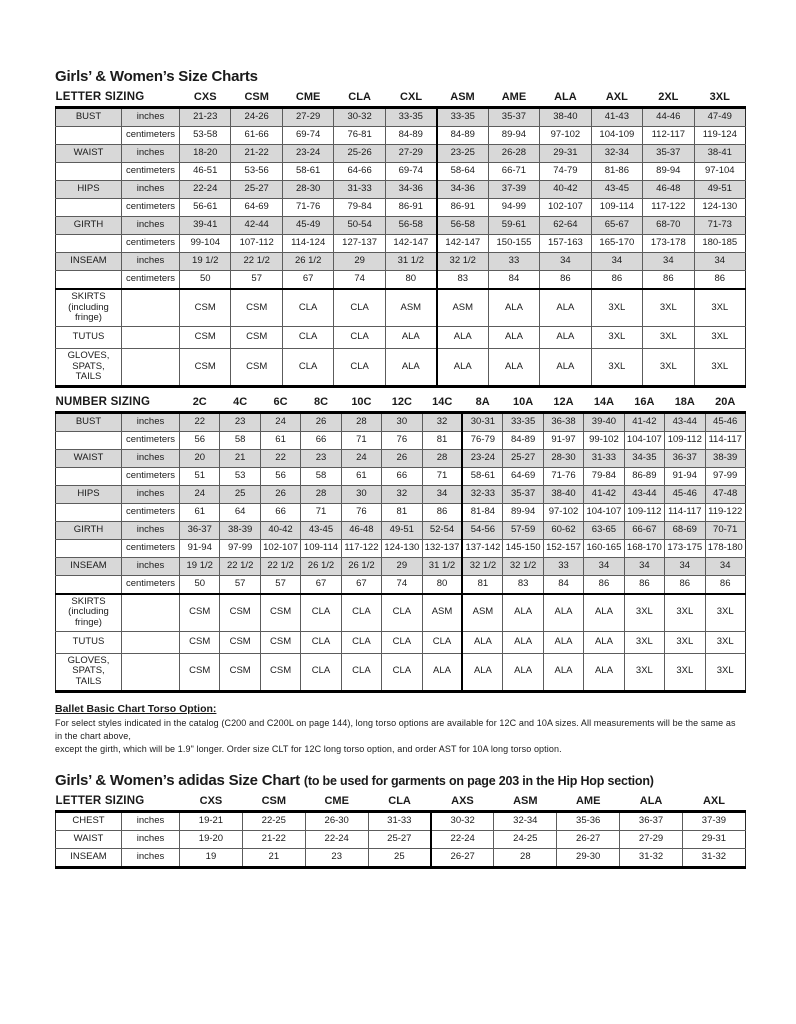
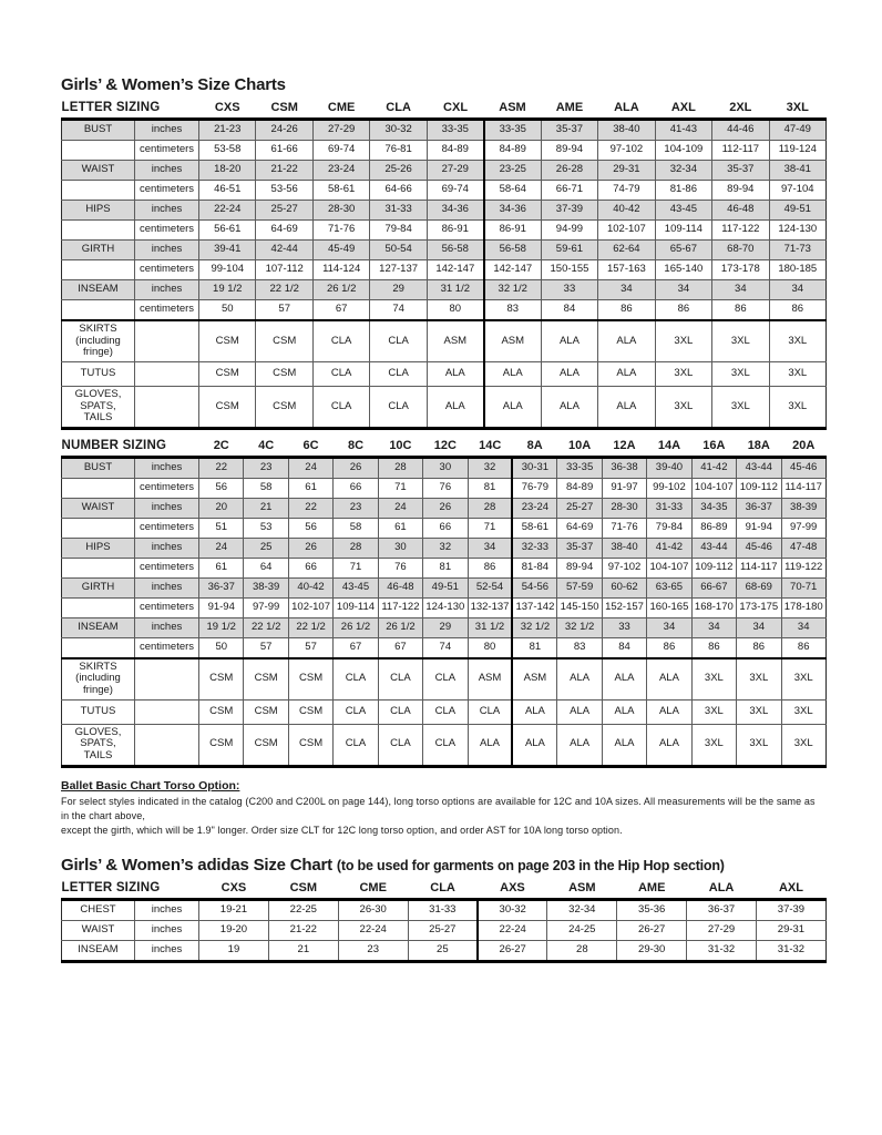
  Girls’ & Women’s Size Charts
  LETTER SIZING	CXS	CSM	CME	CLA	CXL	ASM	AME	ALA	AXL	2XL	3XL
  BUST	inches	21-23	24-26	27-29	30-32	33-35	33-35	35-37	38-40	41-43	44-46	47-49
  	centimeters	53-58	61-66	69-74	76-81	84-89	84-89	89-94	97-102	104-109	112-117	119-124
  WAIST	inches	18-20	21-22	23-24	25-26	27-29	23-25	26-28	29-31	32-34	35-37	38-41
  	centimeters	46-51	53-56	58-61	64-66	69-74	58-64	66-71	74-79	81-86	89-94	97-104
  HIPS	inches	22-24	25-27	28-30	31-33	34-36	34-36	37-39	40-42	43-45	46-48	49-51
  	centimeters	56-61	64-69	71-76	79-84	86-91	86-91	94-99	102-107	109-114	117-122	124-130
  GIRTH	inches	39-41	42-44	45-49	50-54	56-58	56-58	59-61	62-64	65-67	68-70	71-73
- 	centimeters	99-104	107-112	114-124	127-137	142-147	142-147	150-155	157-163	165-170	173-178	180-185
+ 	centimeters	99-104	107-112	114-124	127-137	142-147	142-147	150-155	157-163	165-140	173-178	180-185
  INSEAM	inches	19 1/2	22 1/2	26 1/2	29	31 1/2	32 1/2	33	34	34	34	34
  	centimeters	50	57	67	74	80	83	84	86	86	86	86
  SKIRTS(including fringe)		CSM	CSM	CLA	CLA	ASM	ASM	ALA	ALA	3XL	3XL	3XL
  TUTUS		CSM	CSM	CLA	CLA	ALA	ALA	ALA	ALA	3XL	3XL	3XL
  GLOVES, SPATS,TAILS		CSM	CSM	CLA	CLA	ALA	ALA	ALA	ALA	3XL	3XL	3XL
  NUMBER SIZING	2C	4C	6C	8C	10C	12C	14C	8A	10A	12A	14A	16A	18A	20A
  BUST	inches	22	23	24	26	28	30	32	30-31	33-35	36-38	39-40	41-42	43-44	45-46
  	centimeters	56	58	61	66	71	76	81	76-79	84-89	91-97	99-102	104-107	109-112	114-117
  WAIST	inches	20	21	22	23	24	26	28	23-24	25-27	28-30	31-33	34-35	36-37	38-39
  	centimeters	51	53	56	58	61	66	71	58-61	64-69	71-76	79-84	86-89	91-94	97-99
  HIPS	inches	24	25	26	28	30	32	34	32-33	35-37	38-40	41-42	43-44	45-46	47-48
  	centimeters	61	64	66	71	76	81	86	81-84	89-94	97-102	104-107	109-112	114-117	119-122
  GIRTH	inches	36-37	38-39	40-42	43-45	46-48	49-51	52-54	54-56	57-59	60-62	63-65	66-67	68-69	70-71
  	centimeters	91-94	97-99	102-107	109-114	117-122	124-130	132-137	137-142	145-150	152-157	160-165	168-170	173-175	178-180
  INSEAM	inches	19 1/2	22 1/2	22 1/2	26 1/2	26 1/2	29	31 1/2	32 1/2	32 1/2	33	34	34	34	34
  	centimeters	50	57	57	67	67	74	80	81	83	84	86	86	86	86
  SKIRTS(including fringe)		CSM	CSM	CSM	CLA	CLA	CLA	ASM	ASM	ALA	ALA	ALA	3XL	3XL	3XL
  TUTUS		CSM	CSM	CSM	CLA	CLA	CLA	CLA	ALA	ALA	ALA	ALA	3XL	3XL	3XL
  GLOVES, SPATS,TAILS		CSM	CSM	CSM	CLA	CLA	CLA	ALA	ALA	ALA	ALA	ALA	3XL	3XL	3XL
  Ballet Basic Chart Torso Option:
  For select styles indicated in the catalog (C200 and C200L on page 144), long torso options are available for 12C and 10A sizes. All measurements will be the same as in the chart above,
  except the girth, which will be 1.9" longer. Order size CLT for 12C long torso option, and order AST for 10A long torso option.
  Girls’ & Women’s adidas Size Chart (to be used for garments on page 203 in the Hip Hop section)
  LETTER SIZING	CXS	CSM	CME	CLA	AXS	ASM	AME	ALA	AXL
  CHEST	inches	19-21	22-25	26-30	31-33	30-32	32-34	35-36	36-37	37-39
  WAIST	inches	19-20	21-22	22-24	25-27	22-24	24-25	26-27	27-29	29-31
  INSEAM	inches	19	21	23	25	26-27	28	29-30	31-32	31-32
